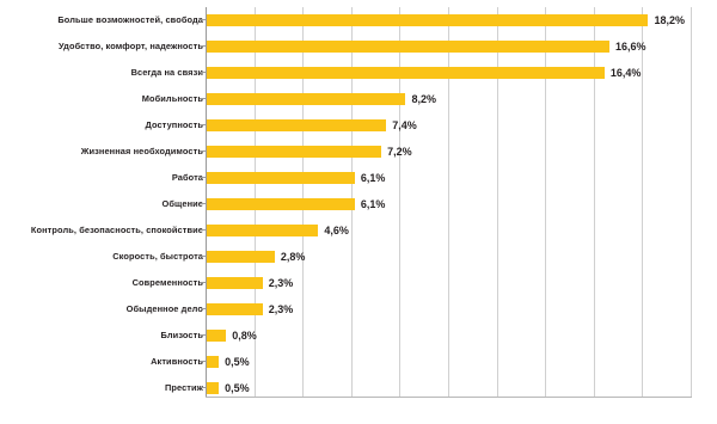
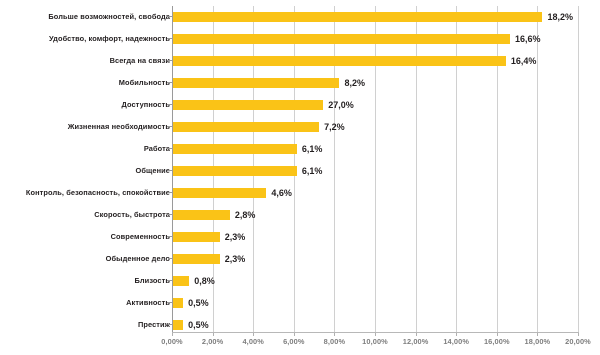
  Больше возможностей, свобод
  18,2%
  Удобство, комфорт, надежност
  16,6%
  Всегда на связ
  16,4%
  Мобильност
  8,2%
  Доступност
- 7,4%
+ 27,0%
  Жизненная необходимост
  7,2%
  Работ
  6,1%
  Общени
  6,1%
  Контроль, безопасность, спокойстви
  4,6%
  Скорость, быстрот
  2,8%
  Современност
  2,3%
  Обыденное дел
  2,3%
  Близост
  0,8%
  Активност
  0,5%
  Прести
  0,5%
+ 0,00%
+ 2,00%
+ 4,00%
+ 6,00%
+ 8,00%
+ 10,00%
+ 12,00%
+ 14,00%
+ 16,00%
+ 18,00%
+ 20,00%
